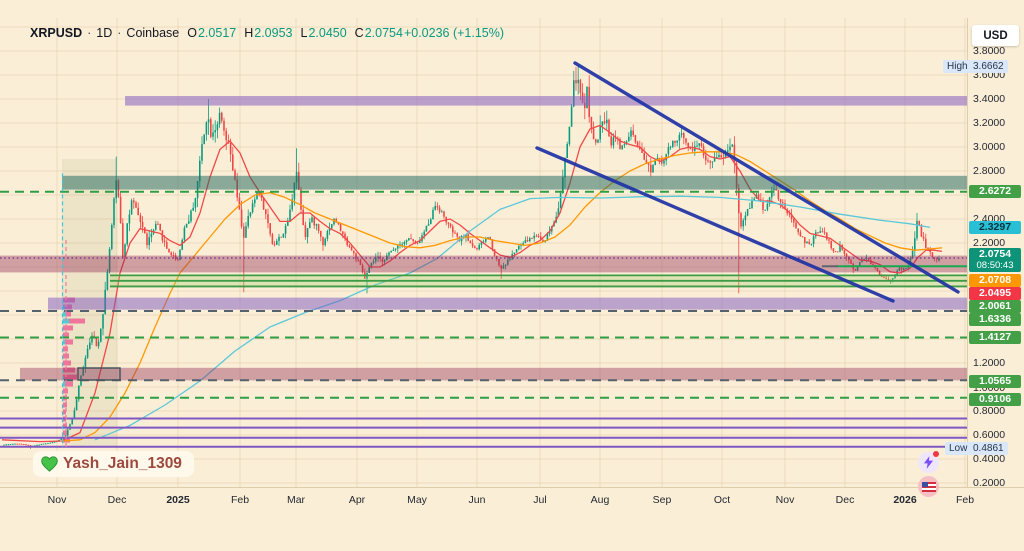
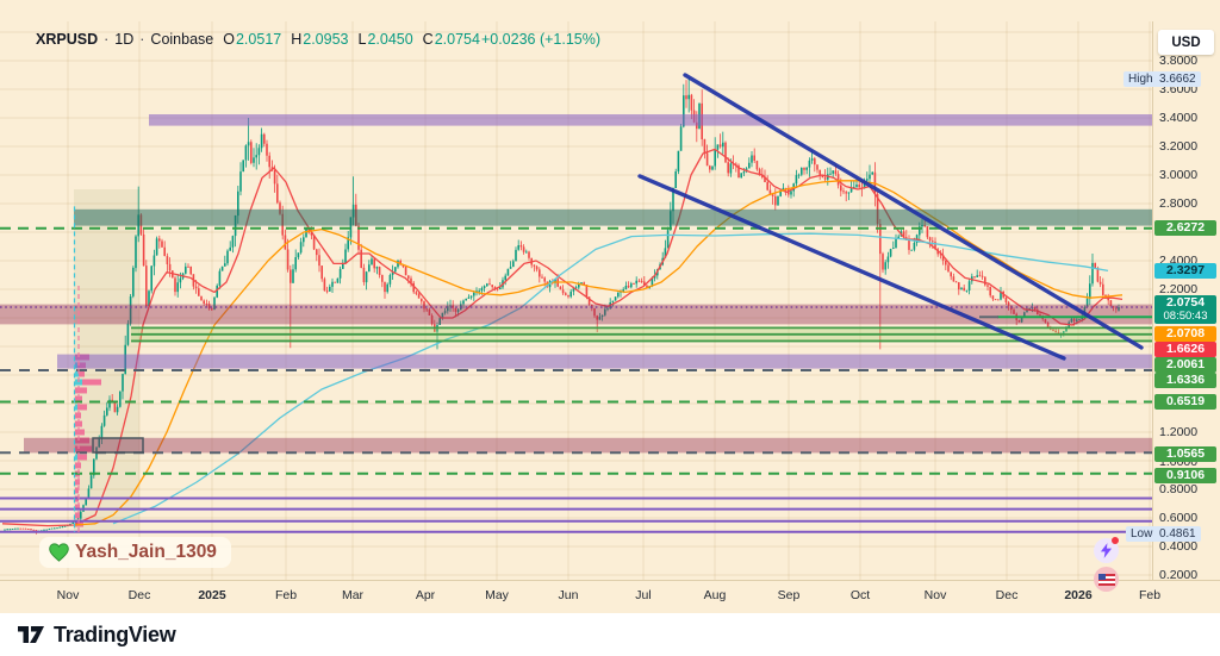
  XRPUSD
  ·
  1D
  ·
  Coinbase
  O
  2.0517
  H
  2.0953
  L
  2.0450
  C
  2.0754
  +0.0236 (+1.15%)
  USD
  High
  3.6662
  Low
  0.4861
  3.8000
  3.6000
  3.4000
  3.2000
  3.0000
  2.8000
  2.4000
  2.2000
  1.2000
  1.0000
  0.8000
  0.6000
  0.4000
  0.2000
  2.6272
  2.3297
  2.0754
  08:50:43
  2.0708
- 2.0495
+ 1.6626
  2.0061
  1.6336
- 1.4127
+ 0.6519
  1.0565
  0.9106
  Nov
  Dec
  2025
  Feb
  Mar
  Apr
  May
  Jun
  Jul
  Aug
  Sep
  Oct
  Nov
  Dec
  2026
  Feb
  Yash_Jain_1309
+ TradingView
